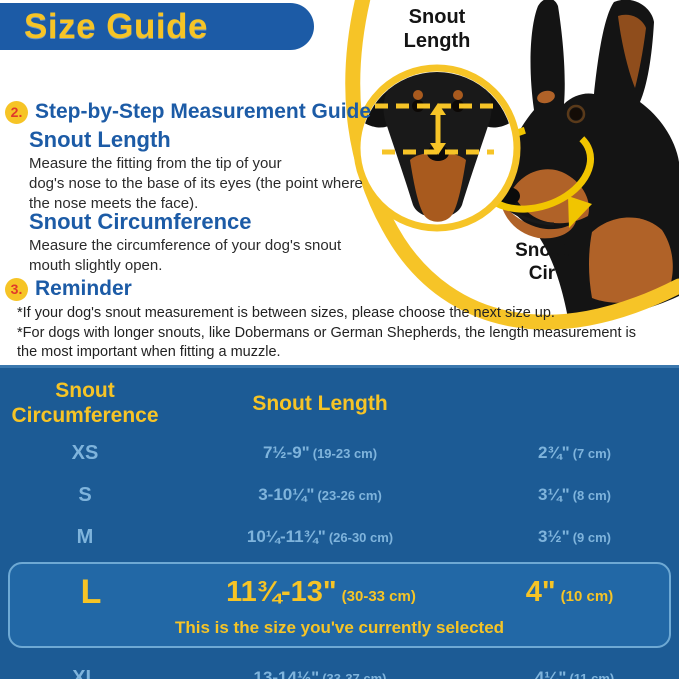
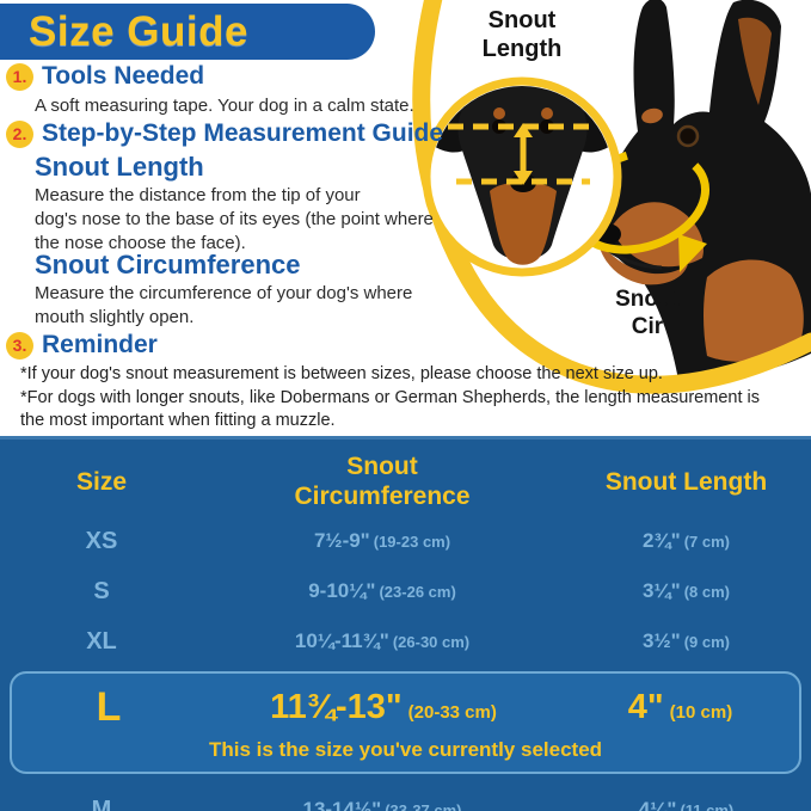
  Snout
  Length
  Snout
  Cir
  Size Guide
+ 1.
+ Tools Needed
+ A soft measuring tape. Your dog in a calm state.
  2.
  Step-by-Step Measurement Guide
  Snout Length
- Measure the fitting from the tip of your
+ Measure the distance from the tip of your
  dog's nose to the base of its eyes (the point where
- the nose meets the face).
+ the nose choose the face).
  Snout Circumference
- Measure the circumference of your dog's snout
+ Measure the circumference of your dog's where
  mouth slightly open.
  3.
  Reminder
  *If your dog's snout measurement is between sizes, please choose the next size up.
  *For dogs with longer snouts, like Dobermans or German Shepherds, the length measurement is
  the most important when fitting a muzzle.
+ Size
  Snout
  Circumference
  Snout Length
  XS
  7½-9"
  (19-23 cm)
  2¾"
  (7 cm)
  S
- 3-10¼"
+ 9-10¼"
  (23-26 cm)
  3¼"
  (8 cm)
- M
+ XL
  10¼-11¾"
  (26-30 cm)
  3½"
  (9 cm)
  L
  11¾-13"
- (30-33 cm)
+ (20-33 cm)
  4"
  (10 cm)
  This is the size you've currently selected
- XL
+ M
  13-14½"
  4¼"
